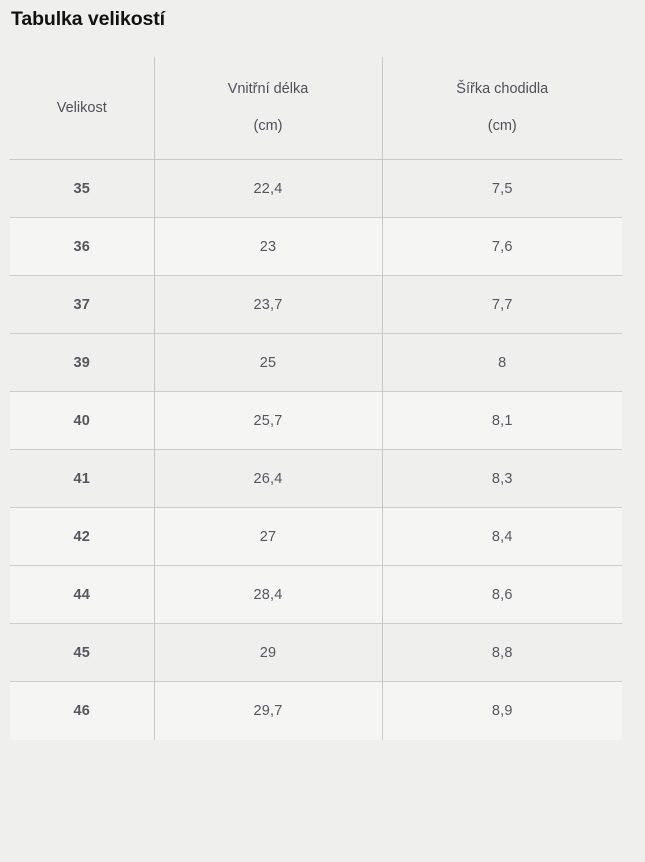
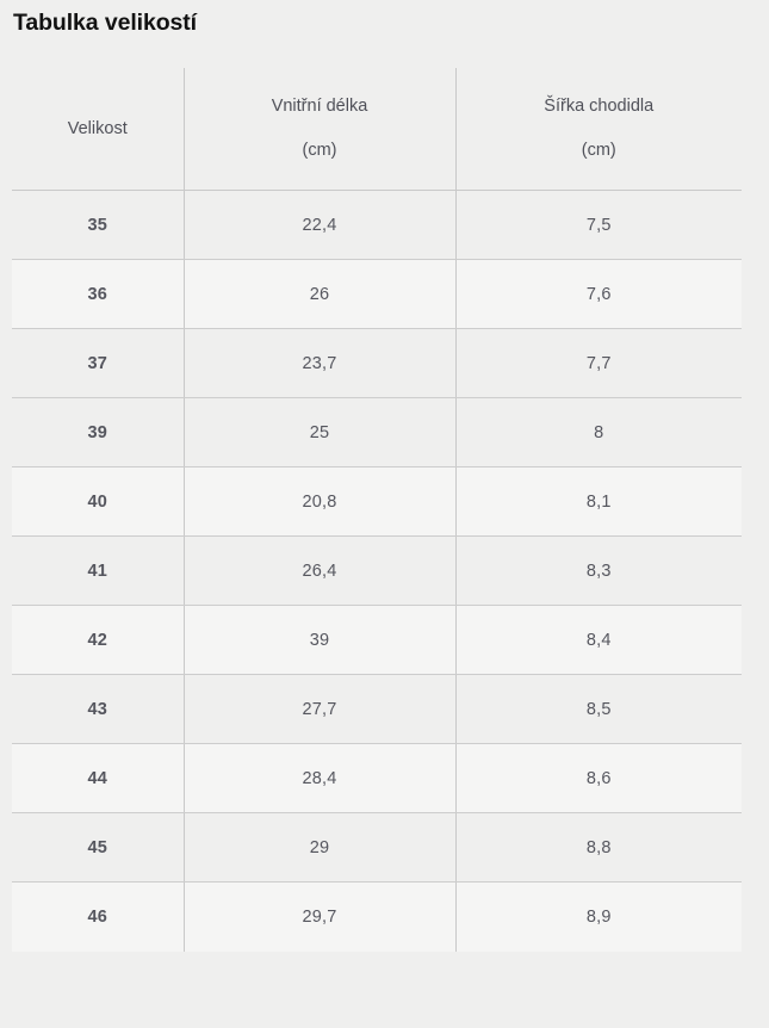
  Tabulka velikostí
  Velikost	Vnitřní délka (cm)	Šířka chodidla (cm)
  35	22,4	7,5
- 36	23	7,6
+ 36	26	7,6
  37	23,7	7,7
  39	25	8
- 40	25,7	8,1
+ 40	20,8	8,1
  41	26,4	8,3
- 42	27	8,4
+ 42	39	8,4
+ 43	27,7	8,5
  44	28,4	8,6
  45	29	8,8
  46	29,7	8,9
